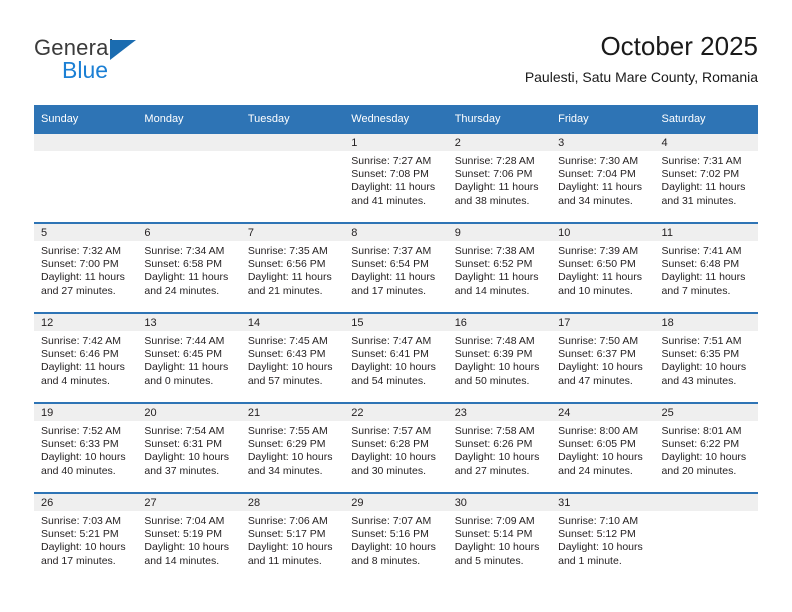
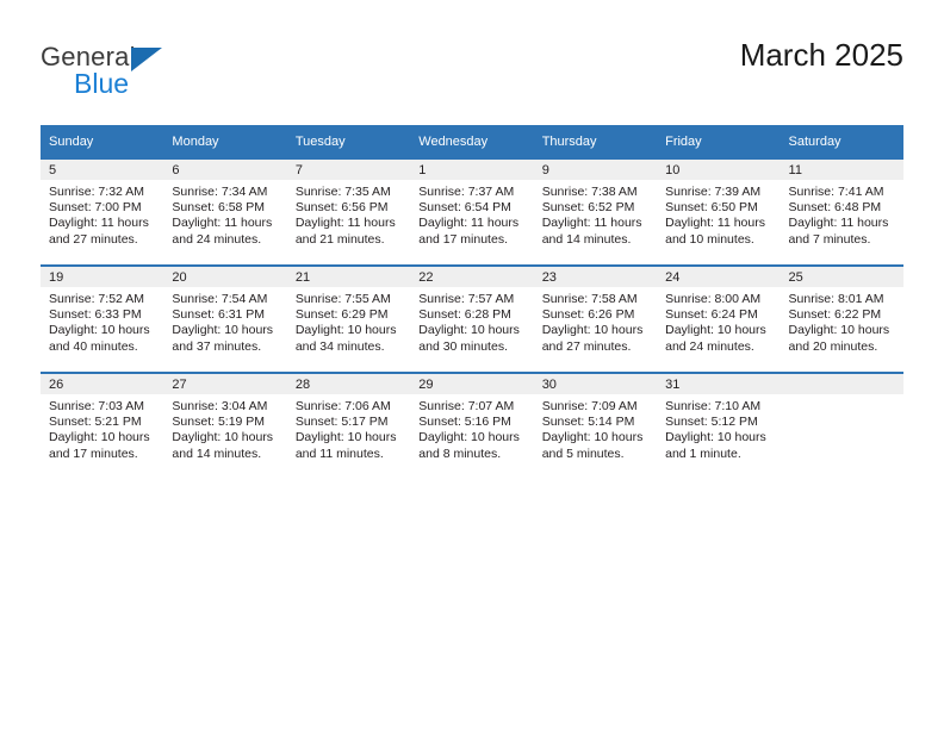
  General
  Blue
- October 2025
+ March 2025
- Paulesti, Satu Mare County, Romania
  Sunday	Monday	Tuesday	Wednesday	Thursday	Friday	Saturday
- 			1Sunrise: 7:27 AMSunset: 7:08 PMDaylight: 11 hoursand 41 minutes.	2Sunrise: 7:28 AMSunset: 7:06 PMDaylight: 11 hoursand 38 minutes.	3Sunrise: 7:30 AMSunset: 7:04 PMDaylight: 11 hoursand 34 minutes.	4Sunrise: 7:31 AMSunset: 7:02 PMDaylight: 11 hoursand 31 minutes.
- 5Sunrise: 7:32 AMSunset: 7:00 PMDaylight: 11 hoursand 27 minutes.	6Sunrise: 7:34 AMSunset: 6:58 PMDaylight: 11 hoursand 24 minutes.	7Sunrise: 7:35 AMSunset: 6:56 PMDaylight: 11 hoursand 21 minutes.	8Sunrise: 7:37 AMSunset: 6:54 PMDaylight: 11 hoursand 17 minutes.	9Sunrise: 7:38 AMSunset: 6:52 PMDaylight: 11 hoursand 14 minutes.	10Sunrise: 7:39 AMSunset: 6:50 PMDaylight: 11 hoursand 10 minutes.	11Sunrise: 7:41 AMSunset: 6:48 PMDaylight: 11 hoursand 7 minutes.
+ 5Sunrise: 7:32 AMSunset: 7:00 PMDaylight: 11 hoursand 27 minutes.	6Sunrise: 7:34 AMSunset: 6:58 PMDaylight: 11 hoursand 24 minutes.	7Sunrise: 7:35 AMSunset: 6:56 PMDaylight: 11 hoursand 21 minutes.	1Sunrise: 7:37 AMSunset: 6:54 PMDaylight: 11 hoursand 17 minutes.	9Sunrise: 7:38 AMSunset: 6:52 PMDaylight: 11 hoursand 14 minutes.	10Sunrise: 7:39 AMSunset: 6:50 PMDaylight: 11 hoursand 10 minutes.	11Sunrise: 7:41 AMSunset: 6:48 PMDaylight: 11 hoursand 7 minutes.
- 12Sunrise: 7:42 AMSunset: 6:46 PMDaylight: 11 hoursand 4 minutes.	13Sunrise: 7:44 AMSunset: 6:45 PMDaylight: 11 hoursand 0 minutes.	14Sunrise: 7:45 AMSunset: 6:43 PMDaylight: 10 hoursand 57 minutes.	15Sunrise: 7:47 AMSunset: 6:41 PMDaylight: 10 hoursand 54 minutes.	16Sunrise: 7:48 AMSunset: 6:39 PMDaylight: 10 hoursand 50 minutes.	17Sunrise: 7:50 AMSunset: 6:37 PMDaylight: 10 hoursand 47 minutes.	18Sunrise: 7:51 AMSunset: 6:35 PMDaylight: 10 hoursand 43 minutes.
- 19Sunrise: 7:52 AMSunset: 6:33 PMDaylight: 10 hoursand 40 minutes.	20Sunrise: 7:54 AMSunset: 6:31 PMDaylight: 10 hoursand 37 minutes.	21Sunrise: 7:55 AMSunset: 6:29 PMDaylight: 10 hoursand 34 minutes.	22Sunrise: 7:57 AMSunset: 6:28 PMDaylight: 10 hoursand 30 minutes.	23Sunrise: 7:58 AMSunset: 6:26 PMDaylight: 10 hoursand 27 minutes.	24Sunrise: 8:00 AMSunset: 6:05 PMDaylight: 10 hoursand 24 minutes.	25Sunrise: 8:01 AMSunset: 6:22 PMDaylight: 10 hoursand 20 minutes.
+ 19Sunrise: 7:52 AMSunset: 6:33 PMDaylight: 10 hoursand 40 minutes.	20Sunrise: 7:54 AMSunset: 6:31 PMDaylight: 10 hoursand 37 minutes.	21Sunrise: 7:55 AMSunset: 6:29 PMDaylight: 10 hoursand 34 minutes.	22Sunrise: 7:57 AMSunset: 6:28 PMDaylight: 10 hoursand 30 minutes.	23Sunrise: 7:58 AMSunset: 6:26 PMDaylight: 10 hoursand 27 minutes.	24Sunrise: 8:00 AMSunset: 6:24 PMDaylight: 10 hoursand 24 minutes.	25Sunrise: 8:01 AMSunset: 6:22 PMDaylight: 10 hoursand 20 minutes.
- 26Sunrise: 7:03 AMSunset: 5:21 PMDaylight: 10 hoursand 17 minutes.	27Sunrise: 7:04 AMSunset: 5:19 PMDaylight: 10 hoursand 14 minutes.	28Sunrise: 7:06 AMSunset: 5:17 PMDaylight: 10 hoursand 11 minutes.	29Sunrise: 7:07 AMSunset: 5:16 PMDaylight: 10 hoursand 8 minutes.	30Sunrise: 7:09 AMSunset: 5:14 PMDaylight: 10 hoursand 5 minutes.	31Sunrise: 7:10 AMSunset: 5:12 PMDaylight: 10 hoursand 1 minute.
+ 26Sunrise: 7:03 AMSunset: 5:21 PMDaylight: 10 hoursand 17 minutes.	27Sunrise: 3:04 AMSunset: 5:19 PMDaylight: 10 hoursand 14 minutes.	28Sunrise: 7:06 AMSunset: 5:17 PMDaylight: 10 hoursand 11 minutes.	29Sunrise: 7:07 AMSunset: 5:16 PMDaylight: 10 hoursand 8 minutes.	30Sunrise: 7:09 AMSunset: 5:14 PMDaylight: 10 hoursand 5 minutes.	31Sunrise: 7:10 AMSunset: 5:12 PMDaylight: 10 hoursand 1 minute.
